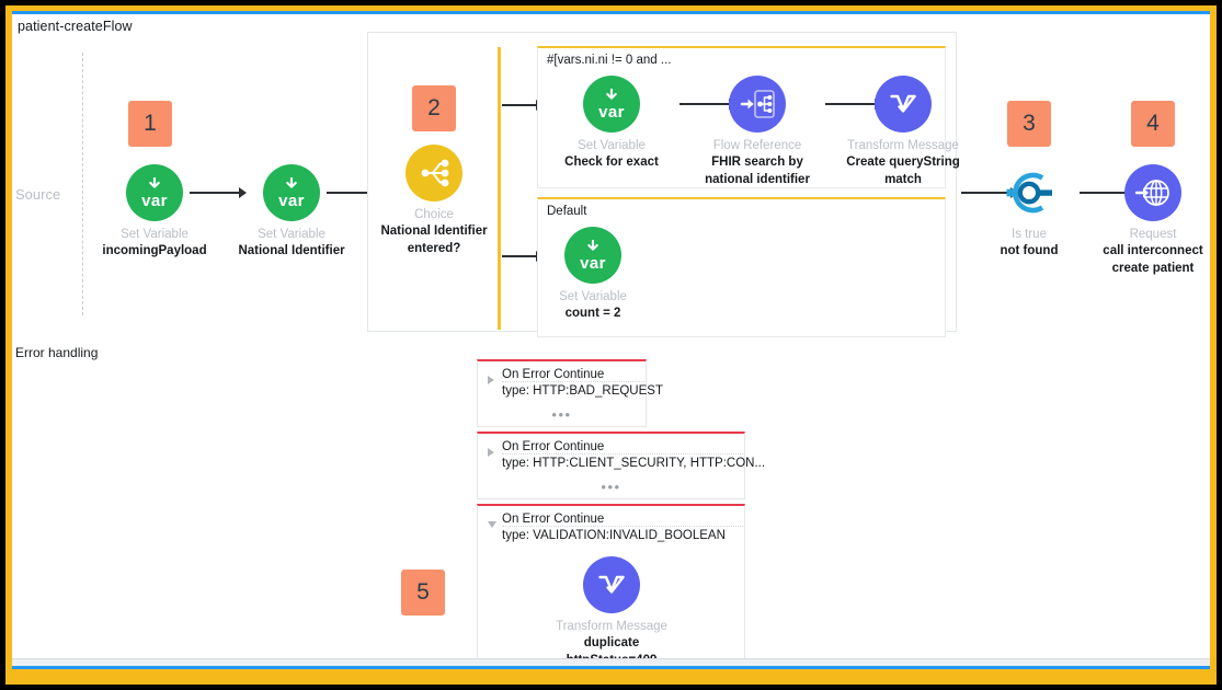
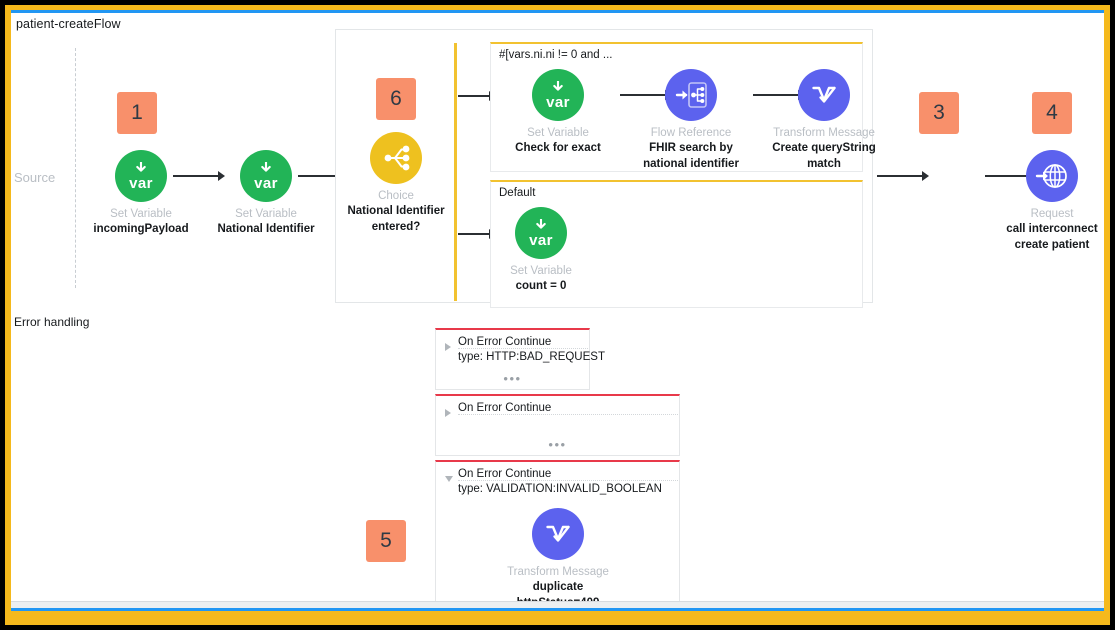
  patient-createFlow
  Source
  1
  var
  Set Variable
  incomingPayload
  var
  Set Variable
  National Identifier
- 2
+ 6
  Choice
  National Identifier
  entered?
  #[vars.ni.ni != 0 and ...
  var
  Set Variable
  Check for exact
  Flow Reference
  FHIR search by
  national identifier
  Transform Message
  Create queryString
  match
  Default
  var
  Set Variable
- count = 2
+ count = 0
  3
- Is true
- not found
  4
  Request
  call interconnect
  create patient
  Error handling
  5
  On Error Continue
  type: HTTP:BAD_REQUEST
  •••
  On Error Continue
- type: HTTP:CLIENT_SECURITY, HTTP:CON...
  •••
  On Error Continue
  type: VALIDATION:INVALID_BOOLEAN
  Transform Message
  duplicate
